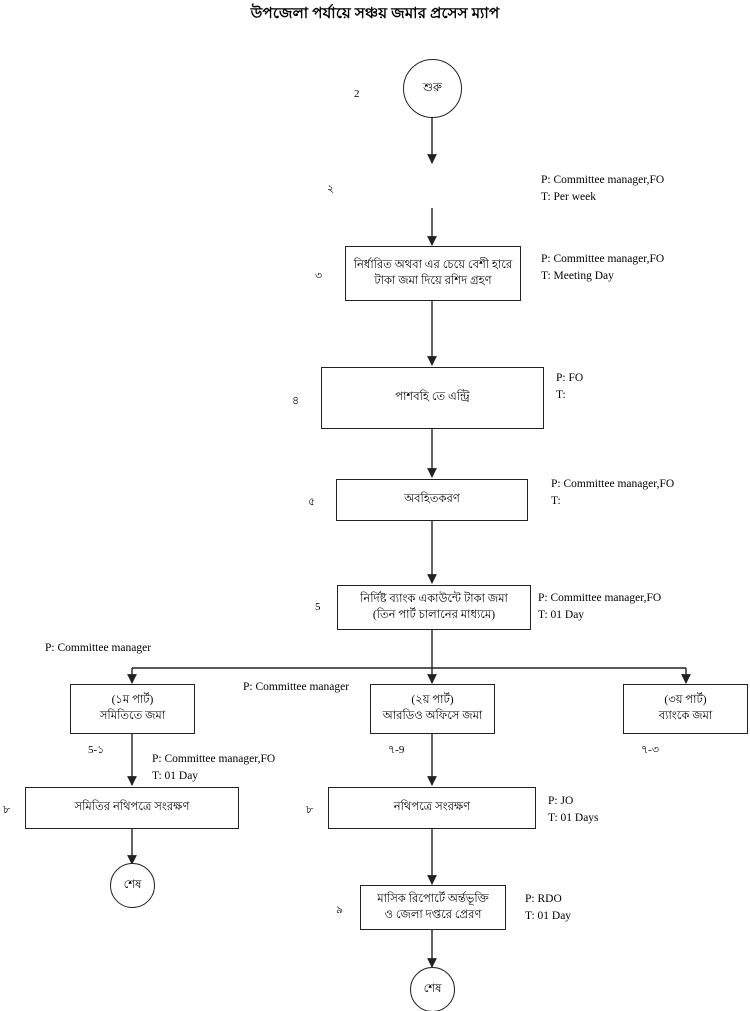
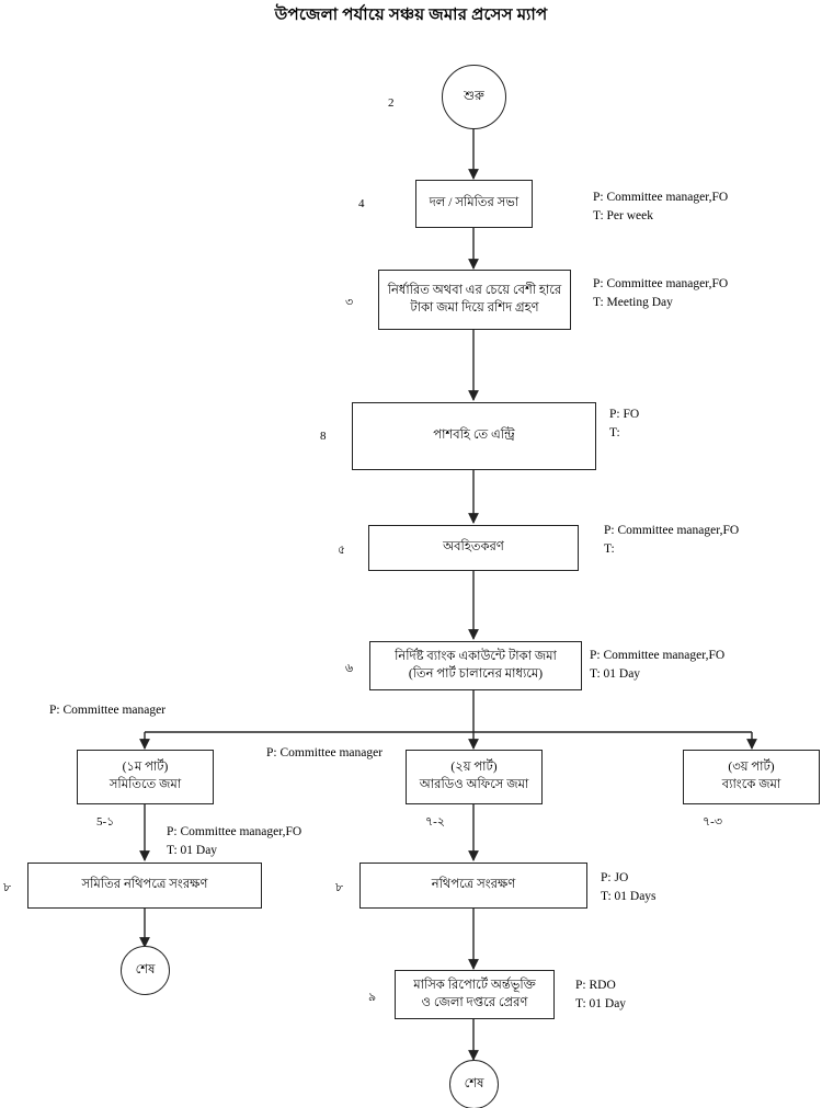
  উপজেলা পর্যায়ে সঞ্চয় জমার প্রসেস ম্যাপ
  শুরু
  2
+ দল / সমিতির সভা
- ২
+ 4
  P: Committee manager,FO
  T: Per week
  নির্ধারিত অথবা এর চেয়ে বেশী হারে
  টাকা জমা দিয়ে রশিদ গ্রহণ
  ৩
  P: Committee manager,FO
  T: Meeting Day
  পাশবহি তে এন্ট্রি
- ৪
+ 8
  P: FO
  T:
  অবহিতকরণ
  ৫
  P: Committee manager,FO
  T:
  নির্দিষ্ট ব্যাংক একাউন্টে টাকা জমা
  (তিন পার্ট চালানের মাধ্যমে)
- 5
+ ৬
  P: Committee manager,FO
  T: 01 Day
  P: Committee manager
  P: Committee manager
  (১ম পার্ট)
  সমিতিতে জমা
  5-১
  (২য় পার্ট)
  আরডিও অফিসে জমা
- ৭-9
+ ৭-২
  (৩য় পার্ট)
  ব্যাংকে জমা
  ৭-৩
  P: Committee manager,FO
  T: 01 Day
  সমিতির নথিপত্রে সংরক্ষণ
  ৮
  শেষ
  নথিপত্রে সংরক্ষণ
  ৮
  P: JO
  T: 01 Days
  মাসিক রিপোর্টে অর্ন্তভূক্তি
  ও জেলা দপ্তরে প্রেরণ
  ৯
  P: RDO
  T: 01 Day
  শেষ
